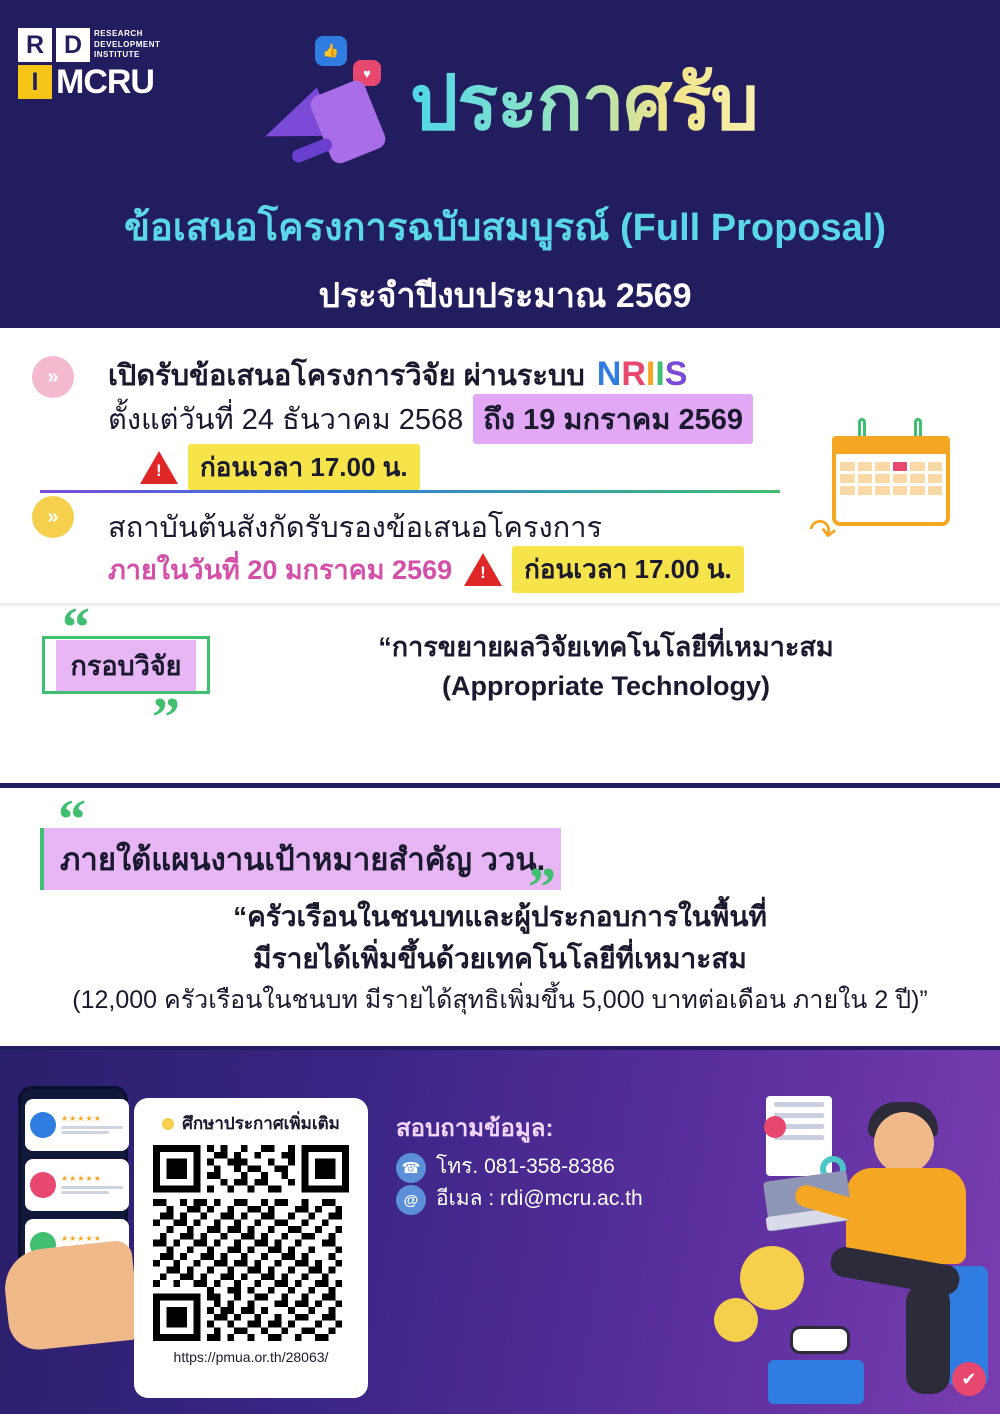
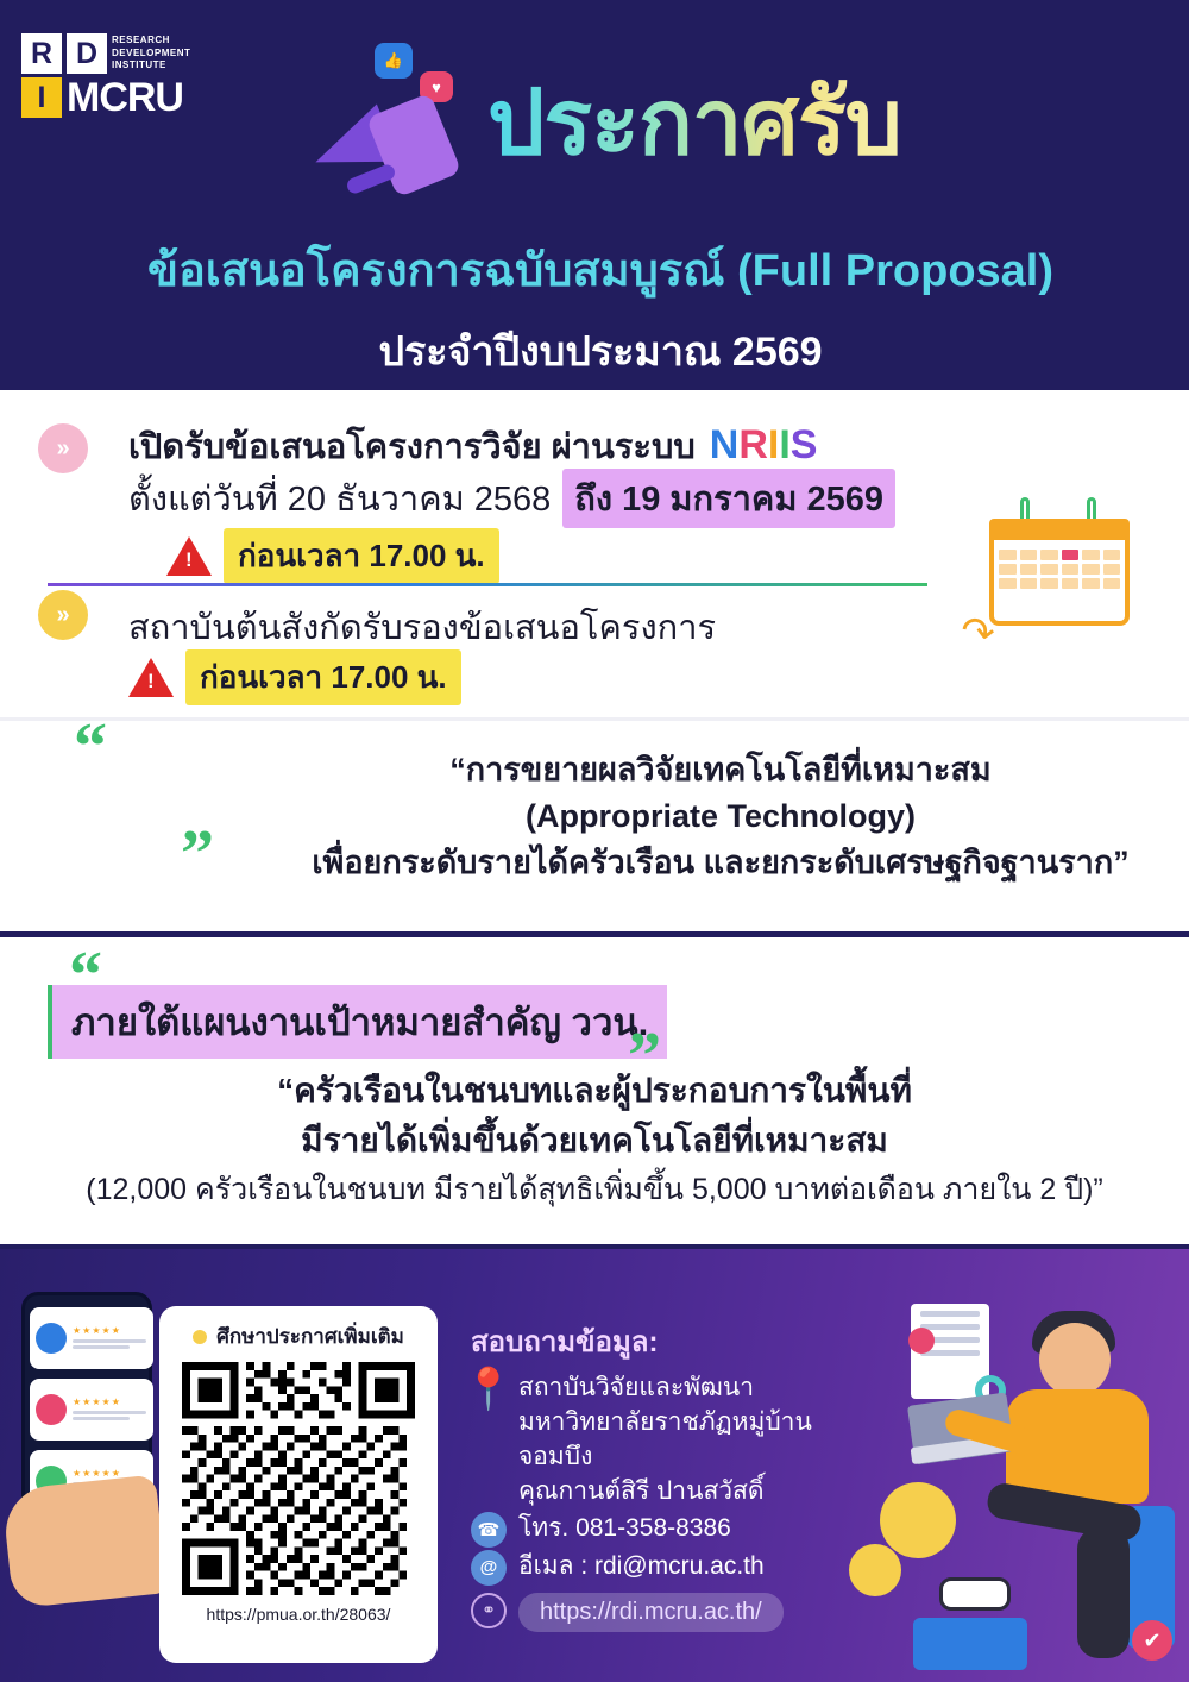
  R
  D
  RESEARCH
  DEVELOPMENT
  INSTITUTE
  I
  MCRU
  👍
  ♥
  ประกาศรับ
  ข้อเสนอโครงการฉบับสมบูรณ์ (Full Proposal)
  ประจำปีงบประมาณ 2569
  »
  »
  เปิดรับข้อเสนอโครงการวิจัย ผ่านระบบ
  NRIIS
- ตั้งแต่วันที่ 24 ธันวาคม 2568
+ ตั้งแต่วันที่ 20 ธันวาคม 2568
  ถึง 19 มกราคม 2569
  ก่อนเวลา 17.00 น.
  สถาบันต้นสังกัดรับรองข้อเสนอโครงการ
- ภายในวันที่ 20 มกราคม 2569
  ก่อนเวลา 17.00 น.
  “
- กรอบวิจัย
  ”
  “การขยายผลวิจัยเทคโนโลยีที่เหมาะสม
  (Appropriate Technology)
+ เพื่อยกระดับรายได้ครัวเรือน และยกระดับเศรษฐกิจฐานราก”
  “
  ภายใต้แผนงานเป้าหมายสำคัญ ววน.
  ”
  “ครัวเรือนในชนบทและผู้ประกอบการในพื้นที่
  มีรายได้เพิ่มขึ้นด้วยเทคโนโลยีที่เหมาะสม
  (12,000 ครัวเรือนในชนบท มีรายได้สุทธิเพิ่มขึ้น 5,000 บาทต่อเดือน ภายใน 2 ปี)”
  ★★★★★
  ★★★★★
  ★★★★★
  ศึกษาประกาศเพิ่มเติม
  https://pmua.or.th/28063/
  สอบถามข้อมูล:
+ 📍
+ สถาบันวิจัยและพัฒนา
+ มหาวิทยาลัยราชภัฏหมู่บ้านจอมบึง
+ คุณกานต์สิรี ปานสวัสดิ์
  ☎
  โทร. 081-358-8386
  @
  อีเมล : rdi@mcru.ac.th
+ ⚭
+ https://rdi.mcru.ac.th/
  ✔
